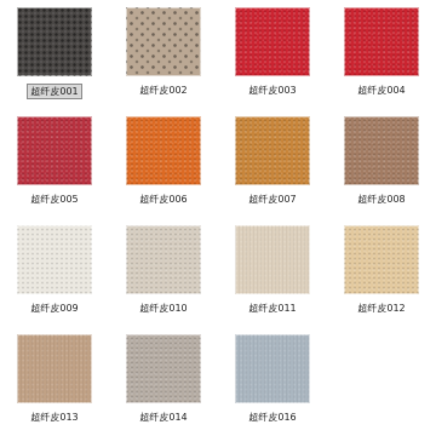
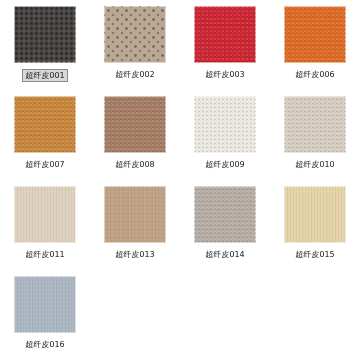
  超纤皮001
  超纤皮002
  超纤皮003
- 超纤皮004
- 超纤皮005
  超纤皮006
  超纤皮007
  超纤皮008
  超纤皮009
  超纤皮010
  超纤皮011
- 超纤皮012
  超纤皮013
  超纤皮014
+ 超纤皮015
  超纤皮016
